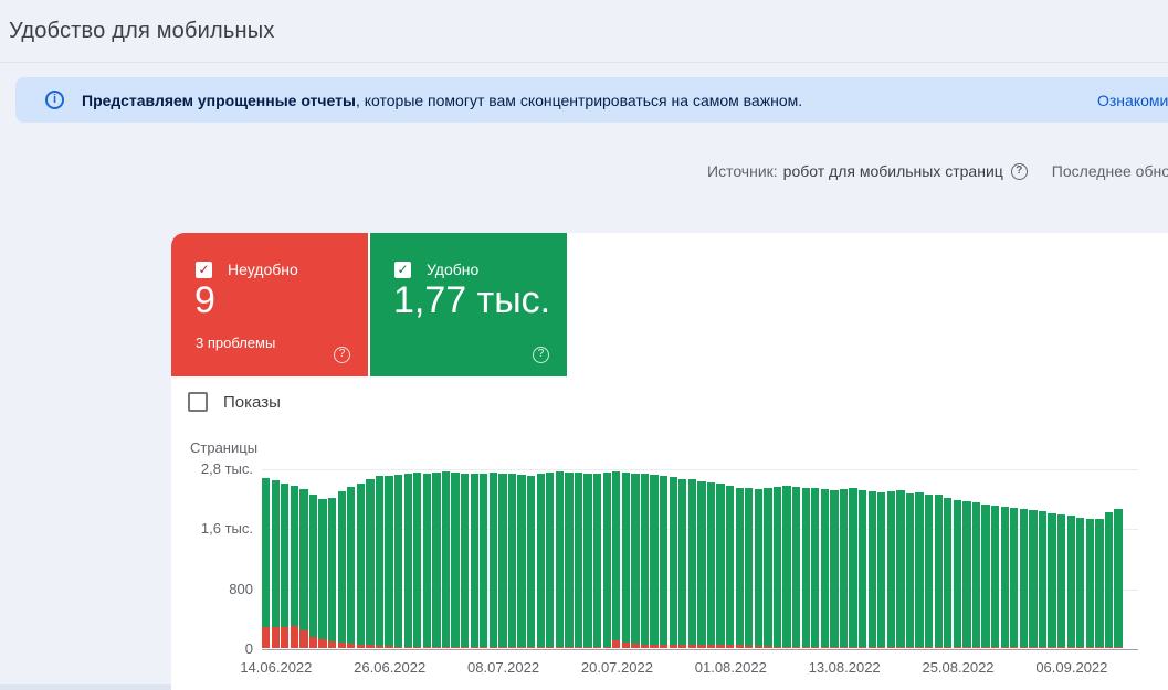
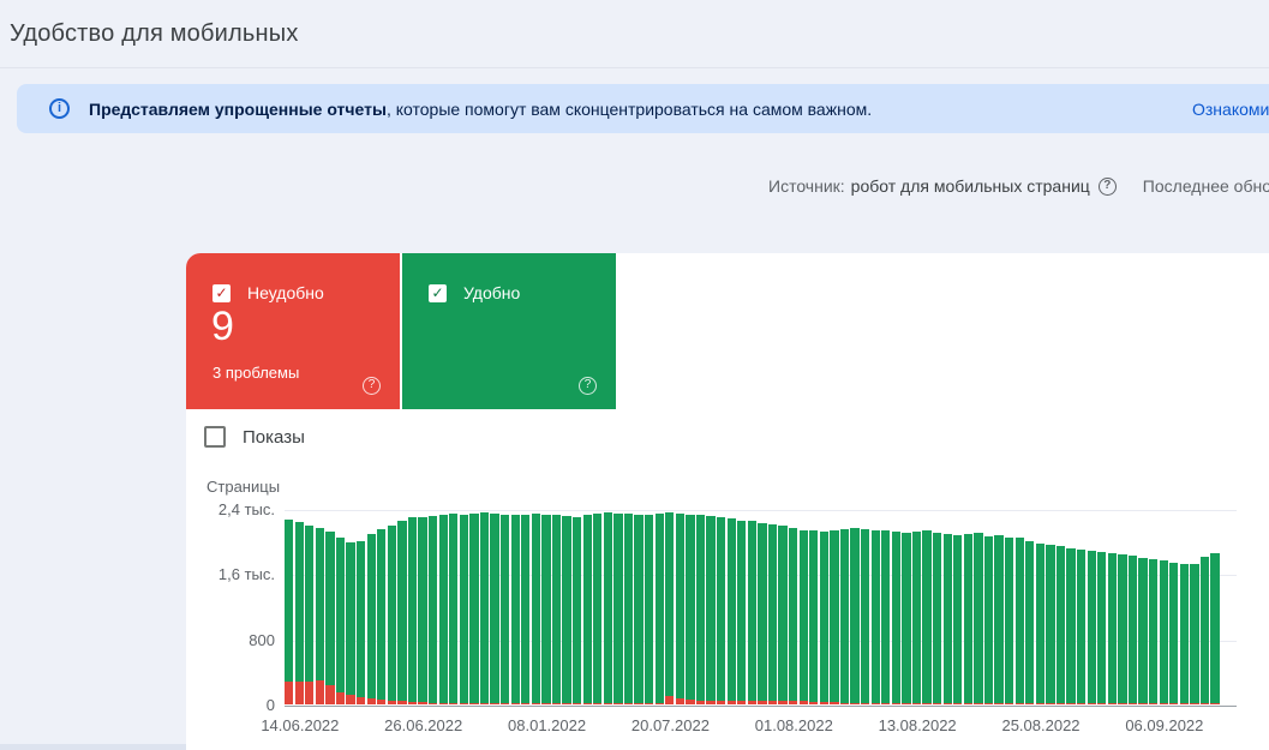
  Удобство для мобильных
  i
  Представляем упрощенные отчеты, которые помогут вам сконцентрироваться на самом важном.
  Источник:
  робот для мобильных страниц
  ?
  ✓
  Неудобно
  9
  3 проблемы
  ?
  ✓
  Удобно
- 1,77 тыс.
  ?
  Показы
  Страницы
  0
  800
  1,6 тыс.
- 2,8 тыс.
+ 2,4 тыс.
  14.06.2022
  26.06.2022
- 08.07.2022
+ 08.01.2022
  20.07.2022
  01.08.2022
  13.08.2022
  25.08.2022
  06.09.2022
